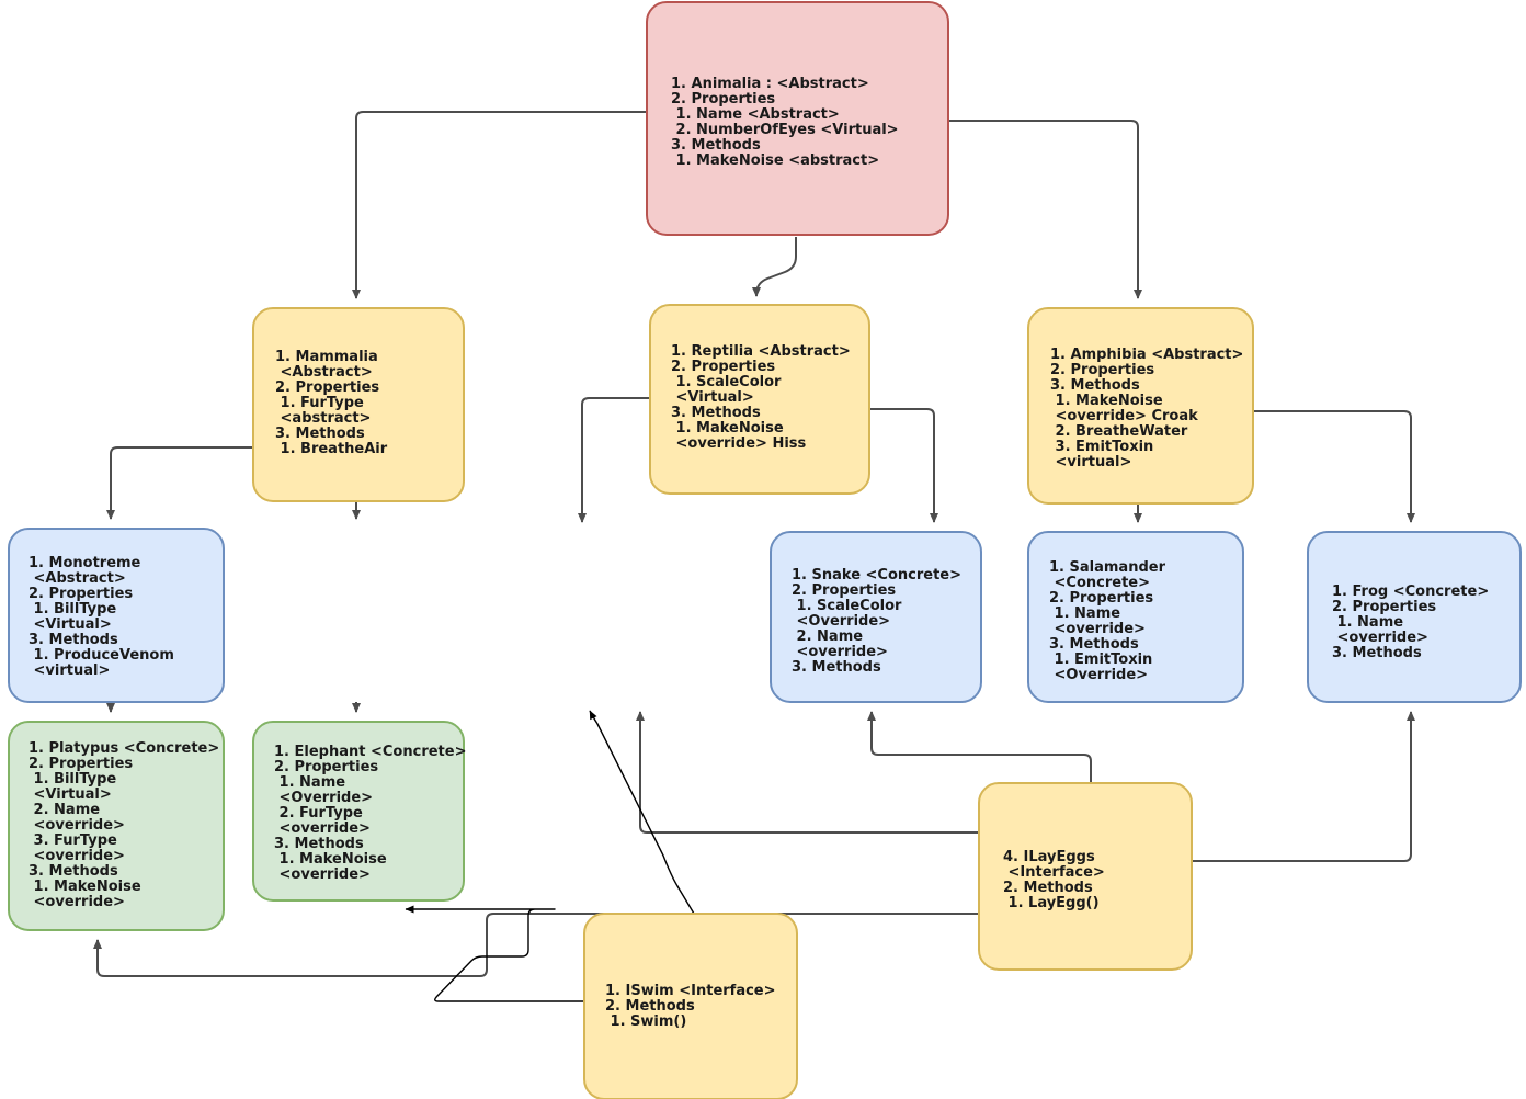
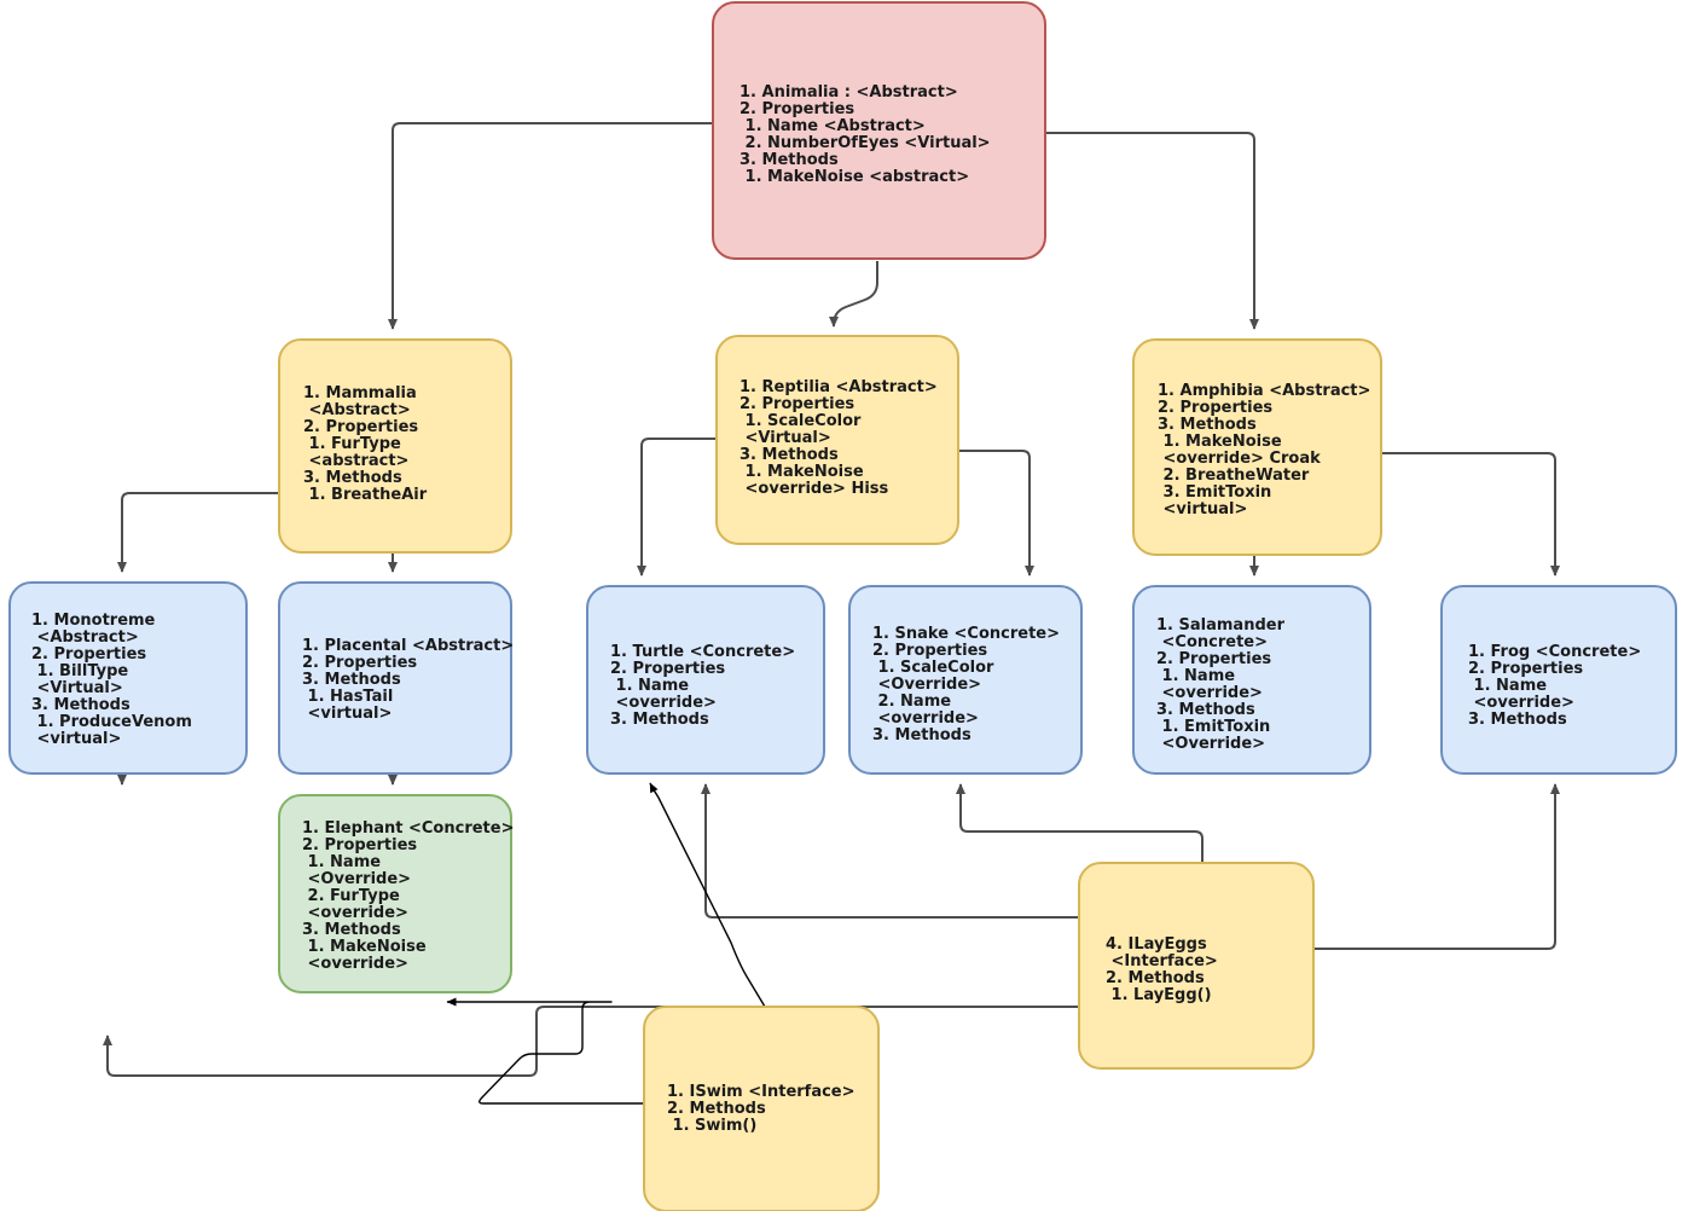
  1. Animalia : <Abstract> 2. Properties 1. Name <Abstract> 2. NumberOfEyes <Virtual> 3. Methods 1. MakeNoise <abstract>
  1. Mammalia <Abstract> 2. Properties 1. FurType <abstract> 3. Methods 1. BreatheAir
  1. Reptilia <Abstract> 2. Properties 1. ScaleColor <Virtual> 3. Methods 1. MakeNoise <override> Hiss
  1. Amphibia <Abstract> 2. Properties 3. Methods 1. MakeNoise <override> Croak 2. BreatheWater 3. EmitToxin <virtual>
  1. Monotreme <Abstract> 2. Properties 1. BillType <Virtual> 3. Methods 1. ProduceVenom <virtual>
+ 1. Placental <Abstract> 2. Properties 3. Methods 1. HasTail <virtual>
+ 1. Turtle <Concrete> 2. Properties 1. Name <override> 3. Methods
  1. Snake <Concrete> 2. Properties 1. ScaleColor <Override> 2. Name <override> 3. Methods
  1. Salamander <Concrete> 2. Properties 1. Name <override> 3. Methods 1. EmitToxin <Override>
  1. Frog <Concrete> 2. Properties 1. Name <override> 3. Methods
- 1. Platypus <Concrete> 2. Properties 1. BillType <Virtual> 2. Name <override> 3. FurType <override> 3. Methods 1. MakeNoise <override>
  1. Elephant <Concrete> 2. Properties 1. Name <Override> 2. FurType <override> 3. Methods 1. MakeNoise <override>
  4. ILayEggs <Interface> 2. Methods 1. LayEgg()
  1. ISwim <Interface> 2. Methods 1. Swim()
